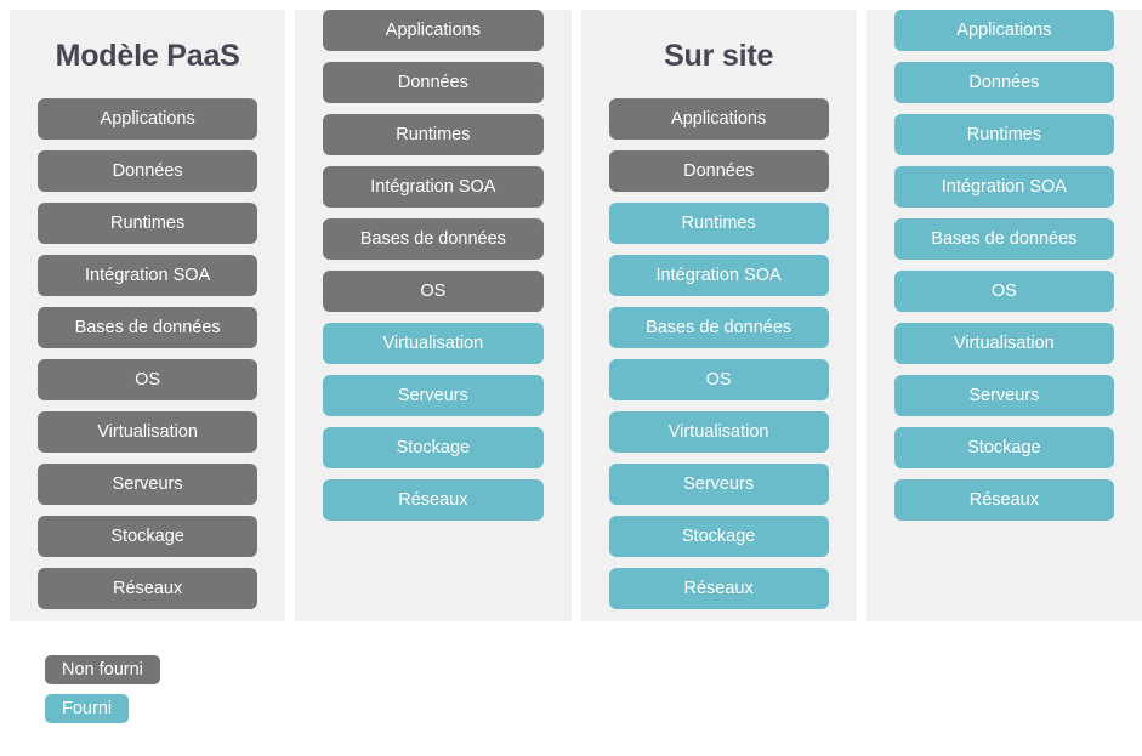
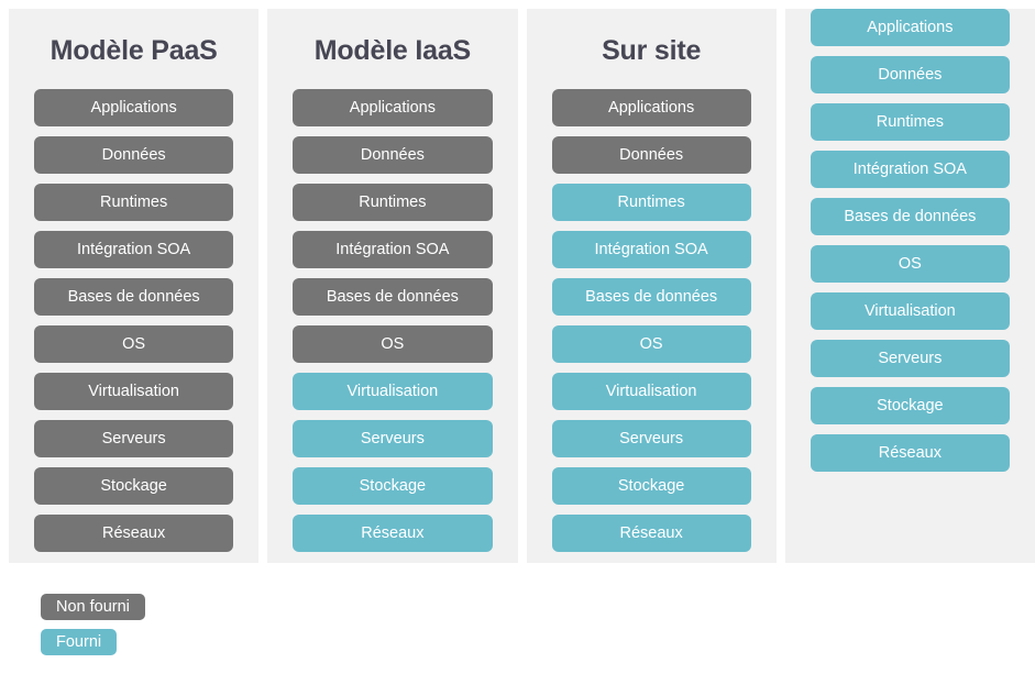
  Modèle PaaS
  Applications
  Données
  Runtimes
  Intégration SOA
  Bases de données
  OS
  Virtualisation
  Serveurs
  Stockage
  Réseaux
+ Modèle IaaS
  Applications
  Données
  Runtimes
  Intégration SOA
  Bases de données
  OS
  Virtualisation
  Serveurs
  Stockage
  Réseaux
  Sur site
  Applications
  Données
  Runtimes
  Intégration SOA
  Bases de données
  OS
  Virtualisation
  Serveurs
  Stockage
  Réseaux
  Applications
  Données
  Runtimes
  Intégration SOA
  Bases de données
  OS
  Virtualisation
  Serveurs
  Stockage
  Réseaux
  Non fourni
  Fourni
